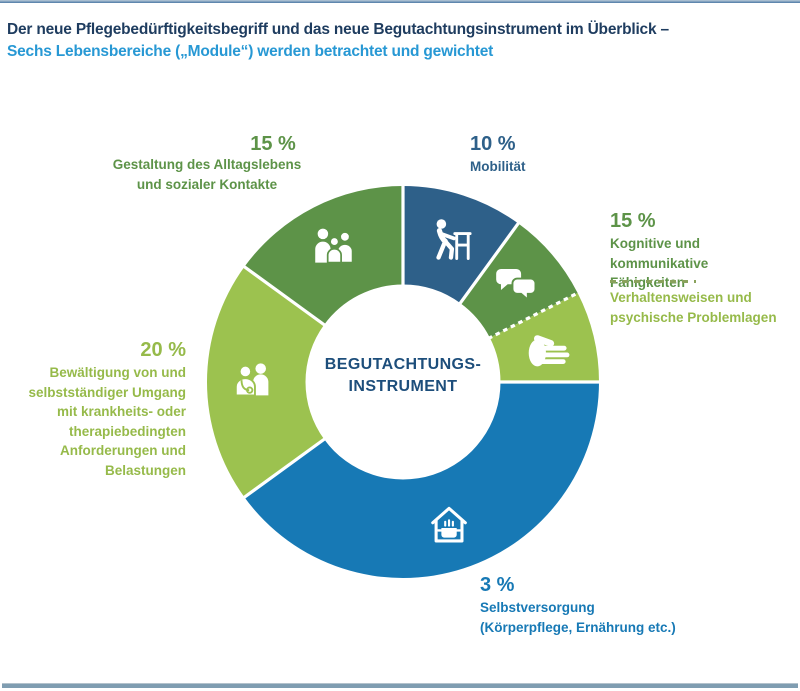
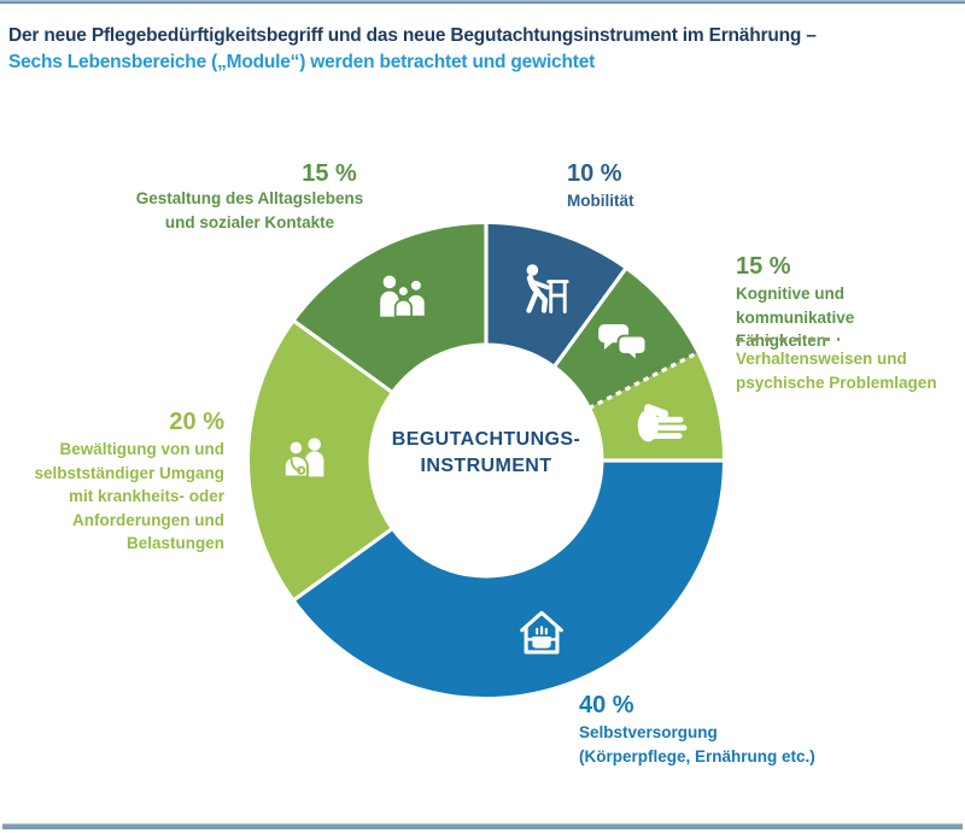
- Der neue Pflegebedürftigkeitsbegriff und das neue Begutachtungsinstrument im Überblick –
+ Der neue Pflegebedürftigkeitsbegriff und das neue Begutachtungsinstrument im Ernährung –
  Sechs Lebensbereiche („Module“) werden betrachtet und gewichtet
  15 %
  Gestaltung des Alltagslebens
  und sozialer Kontakte
  10 %
  Mobilität
  15 %
  Kognitive und kommunikative
  Verhaltensweisen und
  psychische Problemlagen
  20 %
  Bewältigung von und
  selbstständiger Umgang
  mit krankheits- oder
- therapiebedingten
  Anforderungen und
  Belastungen
- 3 %
+ 40 %
  Selbstversorgung
  (Körperpflege, Ernährung etc.)
  BEGUTACHTUNGS-
  INSTRUMENT
